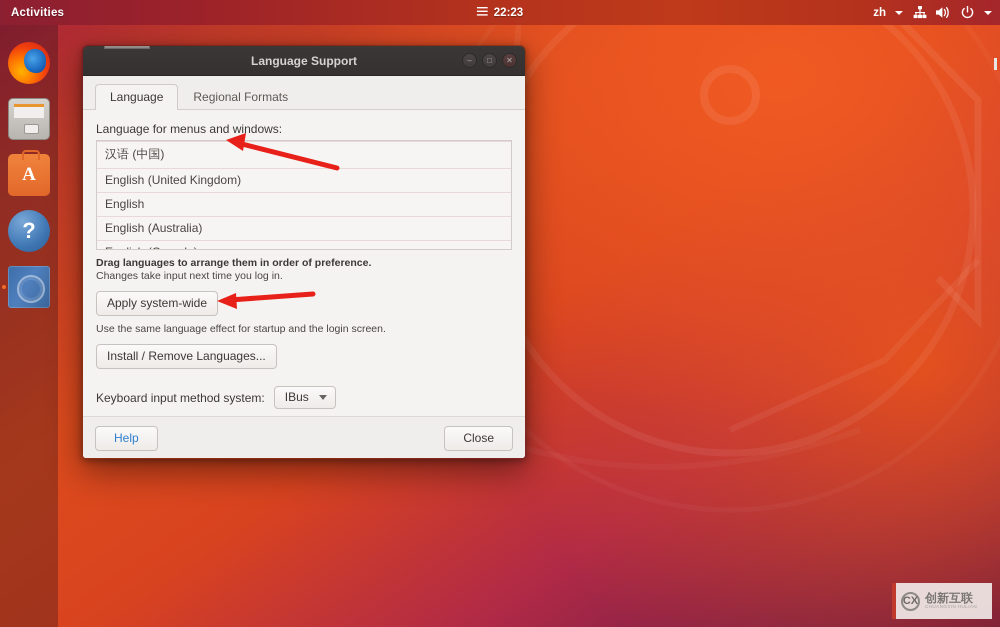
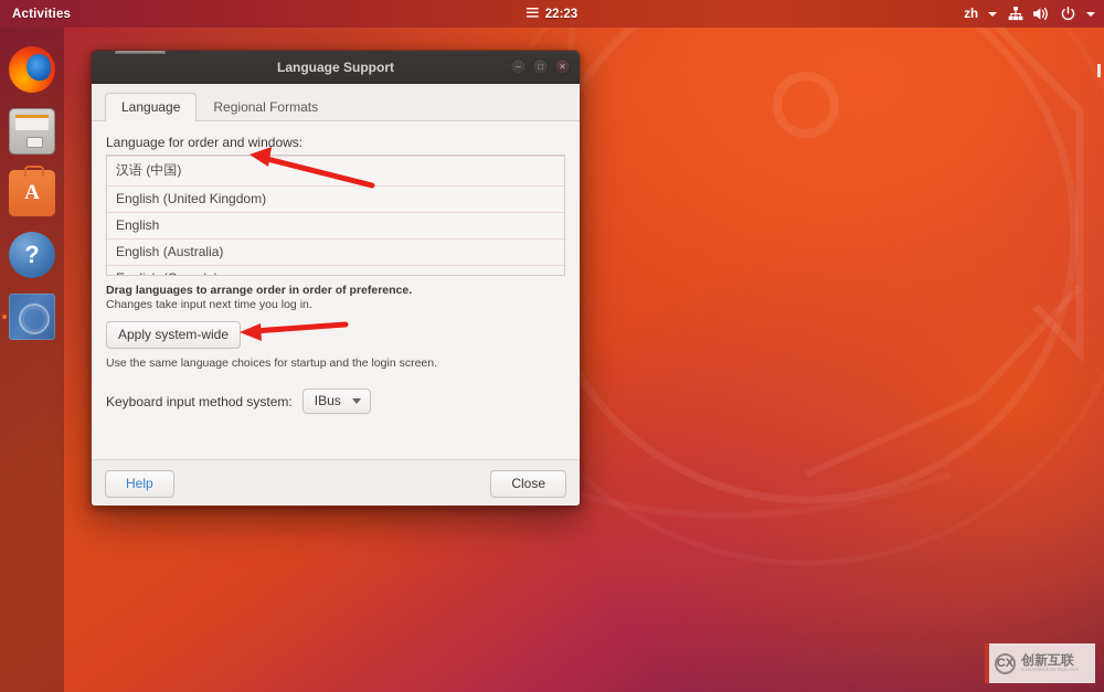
  Activities
  22:23
  zh
  Language Support
  –
  □
  ✕
  Language
  Regional Formats
- Language for menus and windows:
+ Language for order and windows:
  汉语 (中国)
  English (United Kingdom)
  English
  English (Australia)
- Drag languages to arrange them in order of preference.
+ Drag languages to arrange order in order of preference.
  Changes take input next time you log in.
  Apply system-wide
- Use the same language effect for startup and the login screen.
+ Use the same language choices for startup and the login screen.
- Install / Remove Languages...
  Keyboard input method system:
  IBus
  Help
  Close
  CX
  创新互联
